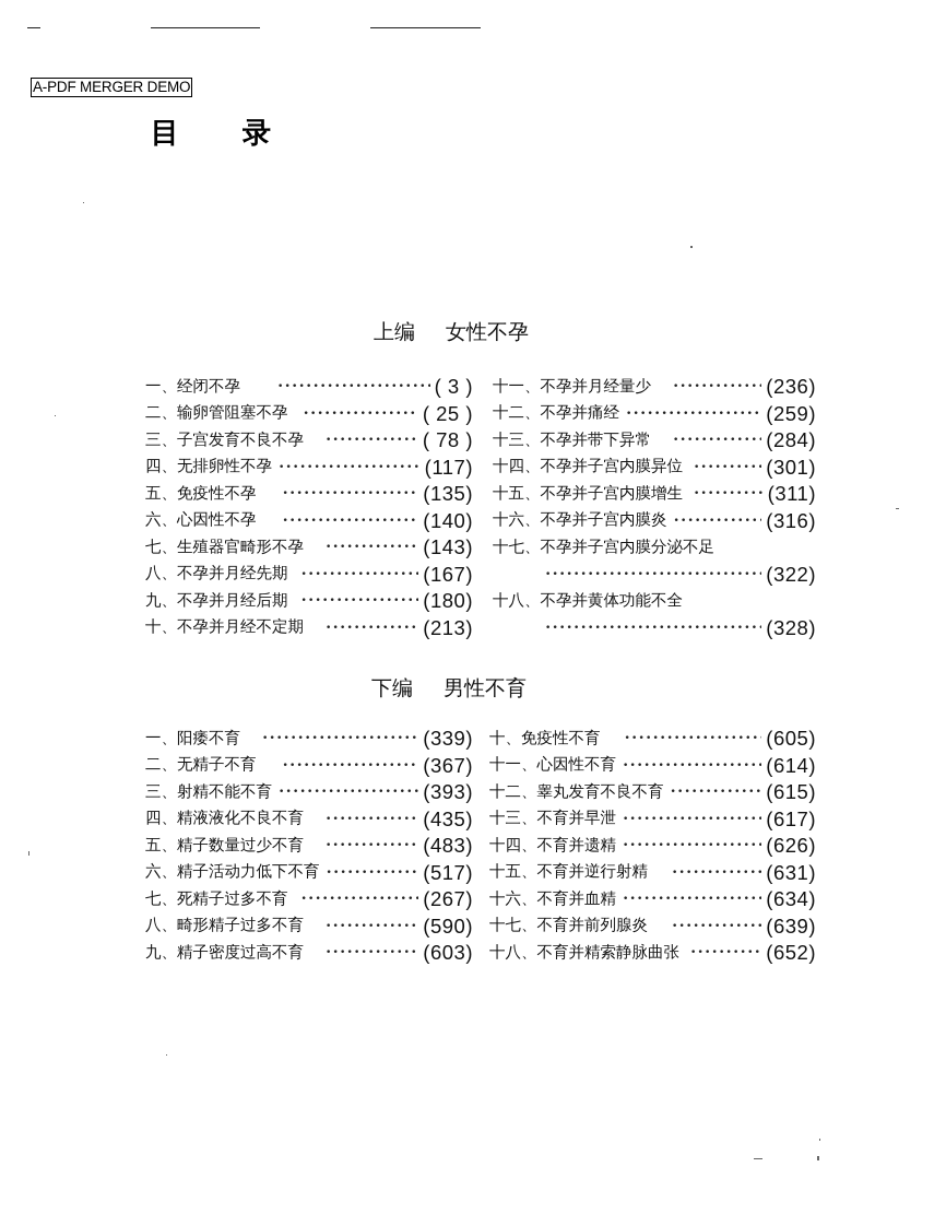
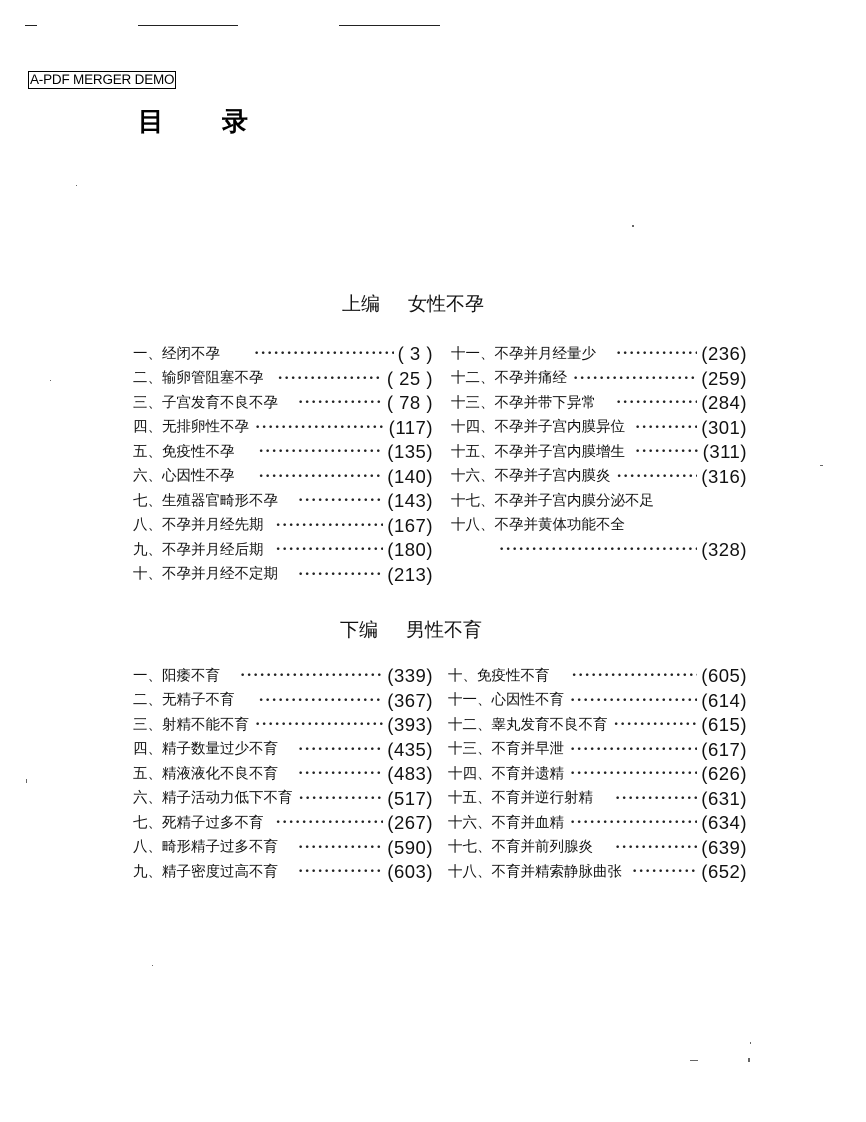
  A-PDF MERGER DEMO
  目 录
  上编 女性不孕
  一、
  经闭不孕
  ( 3 )
  二、
  输卵管阻塞不孕
  ( 25 )
  三、
  子宫发育不良不孕
  ( 78 )
  四、
  无排卵性不孕
  (117)
  五、
  免疫性不孕
  (135)
  六、
  心因性不孕
  (140)
  七、
  生殖器官畸形不孕
  (143)
  八、
  不孕并月经先期
  (167)
  九、
  不孕并月经后期
  (180)
  十、
  不孕并月经不定期
  (213)
  十一、
  不孕并月经量少
  (236)
  十二、
  不孕并痛经
  (259)
  十三、
  不孕并带下异常
  (284)
  十四、
  不孕并子宫内膜异位
  (301)
  十五、
  不孕并子宫内膜增生
  (311)
  十六、
  不孕并子宫内膜炎
  (316)
  十七、
  不孕并子宫内膜分泌不足
- (322)
  十八、
  不孕并黄体功能不全
  (328)
  下编 男性不育
  一、
  阳痿不育
  (339)
  二、
  无精子不育
  (367)
  三、
  射精不能不育
  (393)
  四、
- 精液液化不良不育
+ 精子数量过少不育
  (435)
  五、
- 精子数量过少不育
+ 精液液化不良不育
  (483)
  六、
  精子活动力低下不育
  (517)
  七、
  死精子过多不育
  (267)
  八、
  畸形精子过多不育
  (590)
  九、
  精子密度过高不育
  (603)
  十、
  免疫性不育
  (605)
  十一、
  心因性不育
  (614)
  十二、
  睾丸发育不良不育
  (615)
  十三、
  不育并早泄
  (617)
  十四、
  不育并遗精
  (626)
  十五、
  不育并逆行射精
  (631)
  十六、
  不育并血精
  (634)
  十七、
  不育并前列腺炎
  (639)
  十八、
  不育并精索静脉曲张
  (652)
